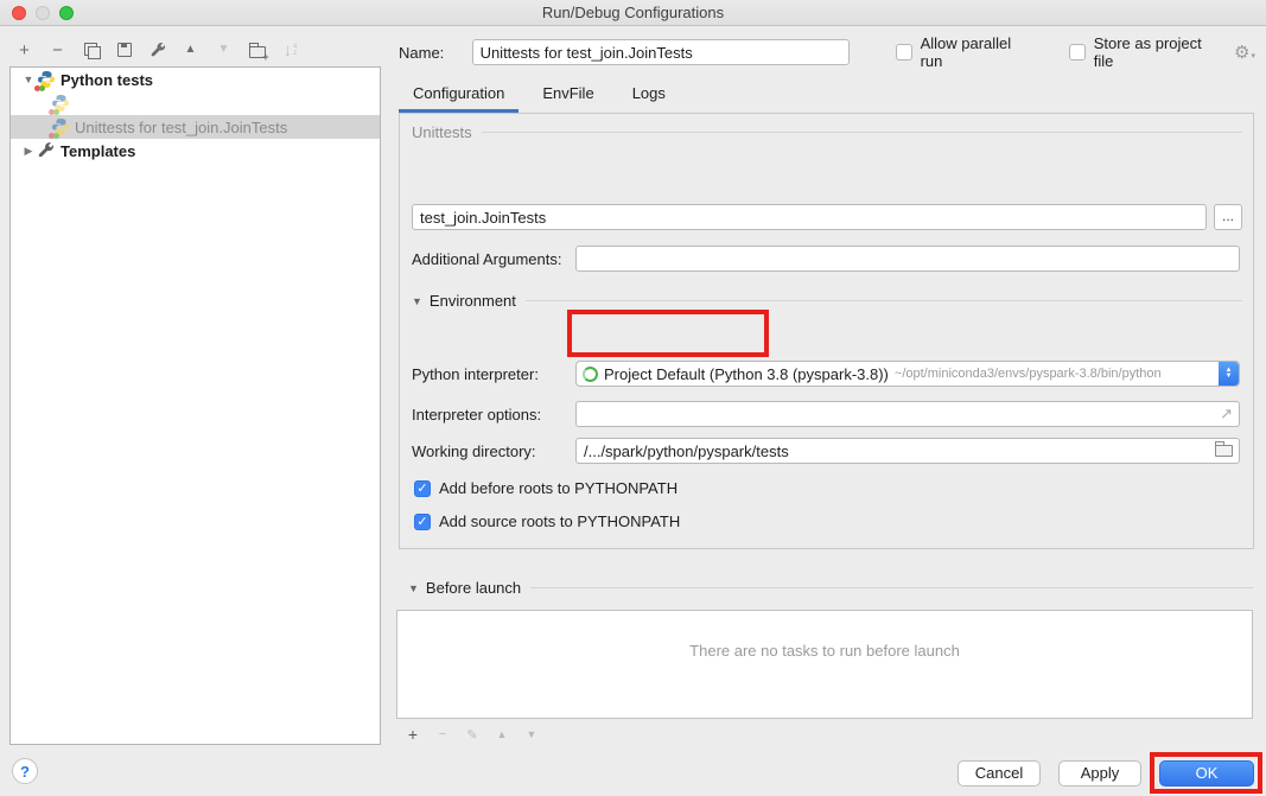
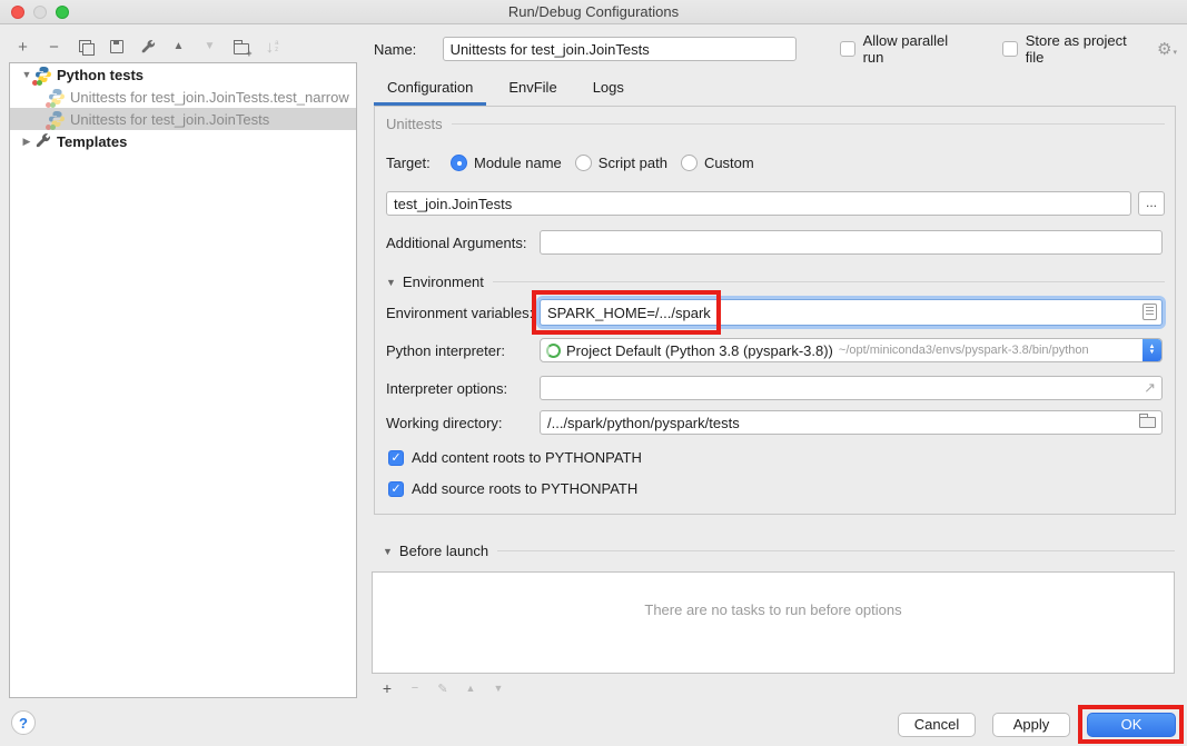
  Run/Debug Configurations
  +
  −
  ▲
  ▼
  ↓
  ▼
  Python tests
+ Unittests for test_join.JoinTests.test_narrow
  Unittests for test_join.JoinTests
  ▶
  Templates
  Name:
  Unittests for test_join.JoinTests
  Allow parallel run
  Store as project file
  ⚙
  Configuration
  EnvFile
  Logs
  Unittests
+ Target:
+ Module name
+ Script path
+ Custom
  test_join.JoinTests
  ...
  Additional Arguments:
  ▼
  Environment
+ Environment variables:
+ SPARK_HOME=/.../spark
  Python interpreter:
  Project Default (Python 3.8 (pyspark-3.8))
  ~/opt/miniconda3/envs/pyspark-3.8/bin/python
  Interpreter options:
  ↗
  Working directory:
  /.../spark/python/pyspark/tests
  ✓
- Add before roots to PYTHONPATH
+ Add content roots to PYTHONPATH
  ✓
  Add source roots to PYTHONPATH
  ▼
  Before launch
- There are no tasks to run before launch
+ There are no tasks to run before options
  +
  −
  ✎
  ▲
  ▼
  ?
  Cancel
  Apply
  OK
